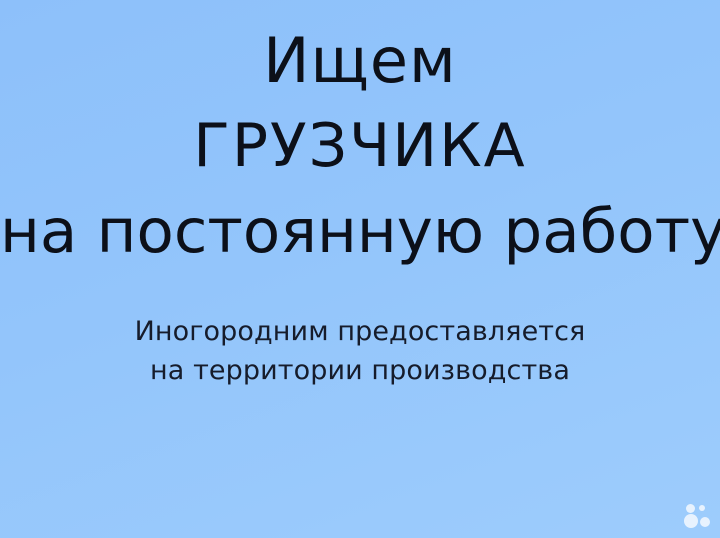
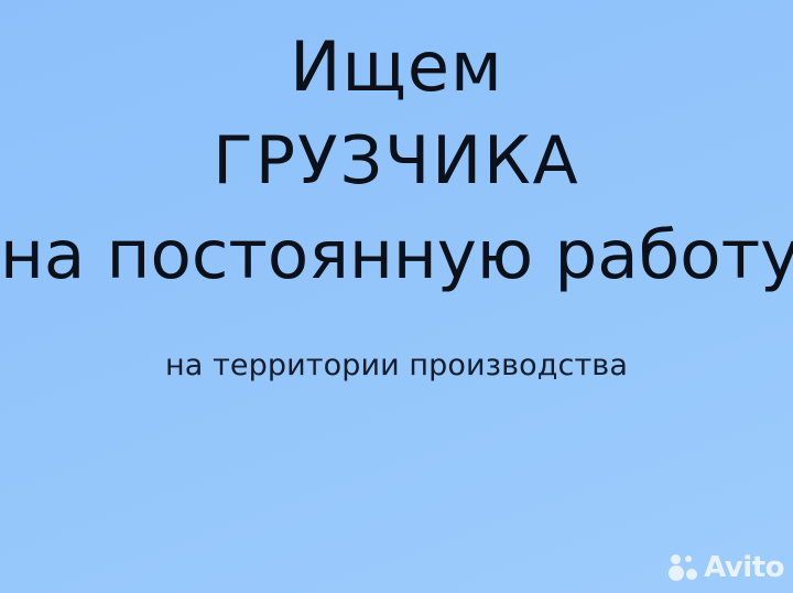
  Ищем
  ГРУЗЧИКА
  на постоянную работу
- Иногородним предоставляется
  на территории производства
+ Avito
